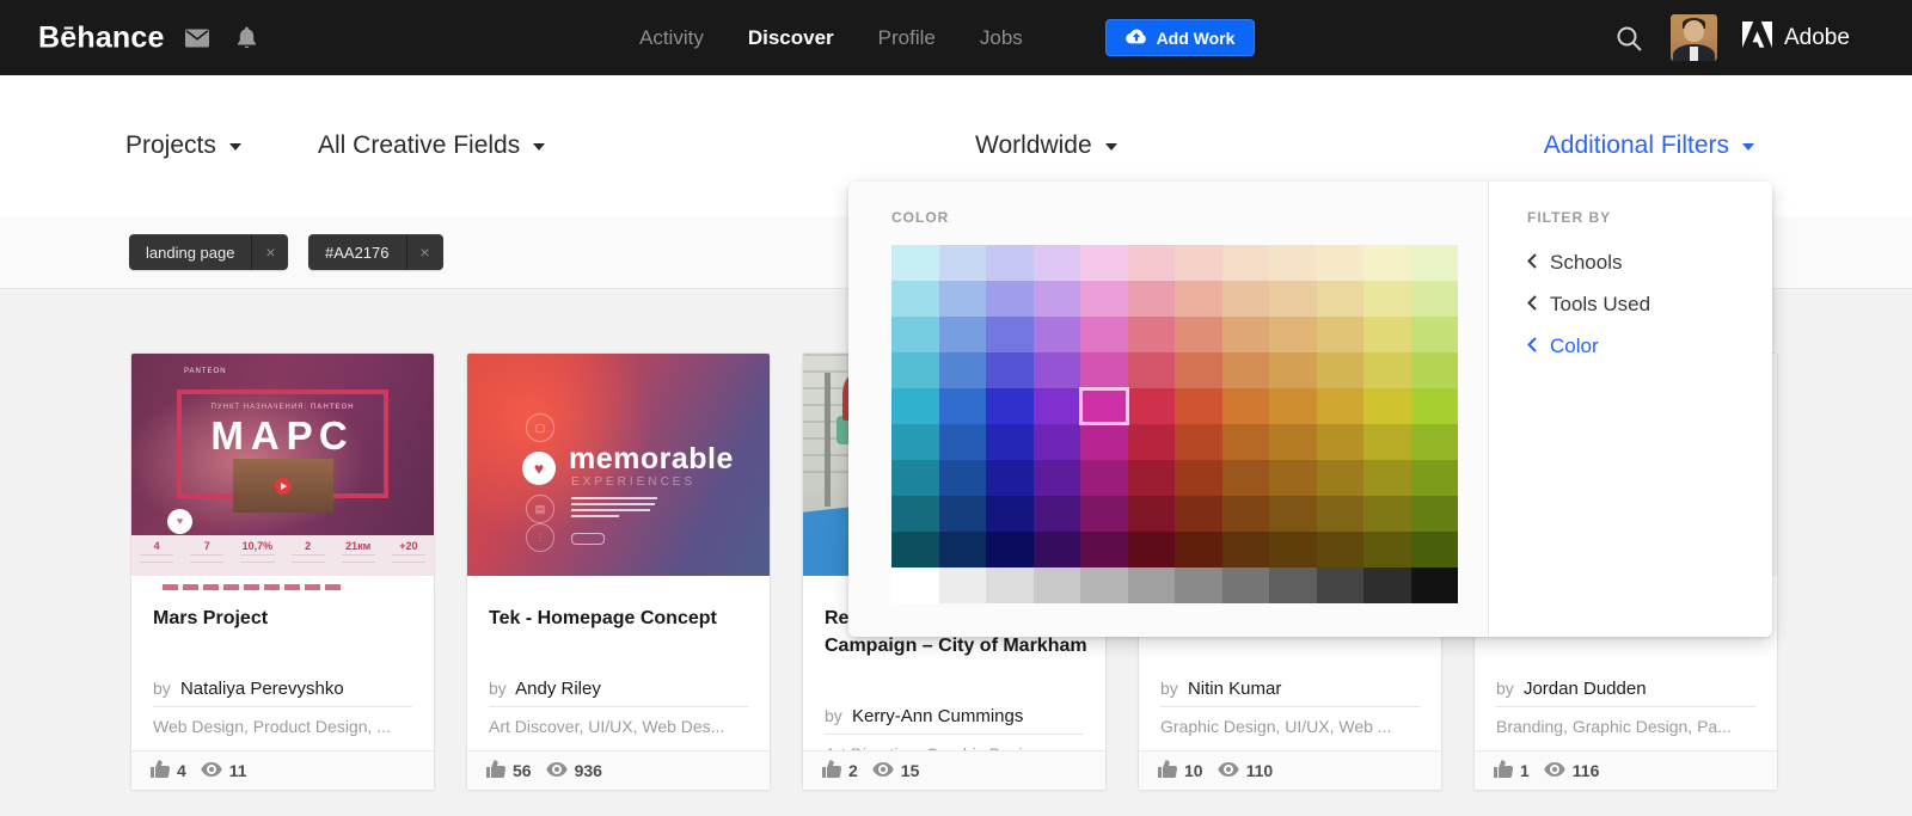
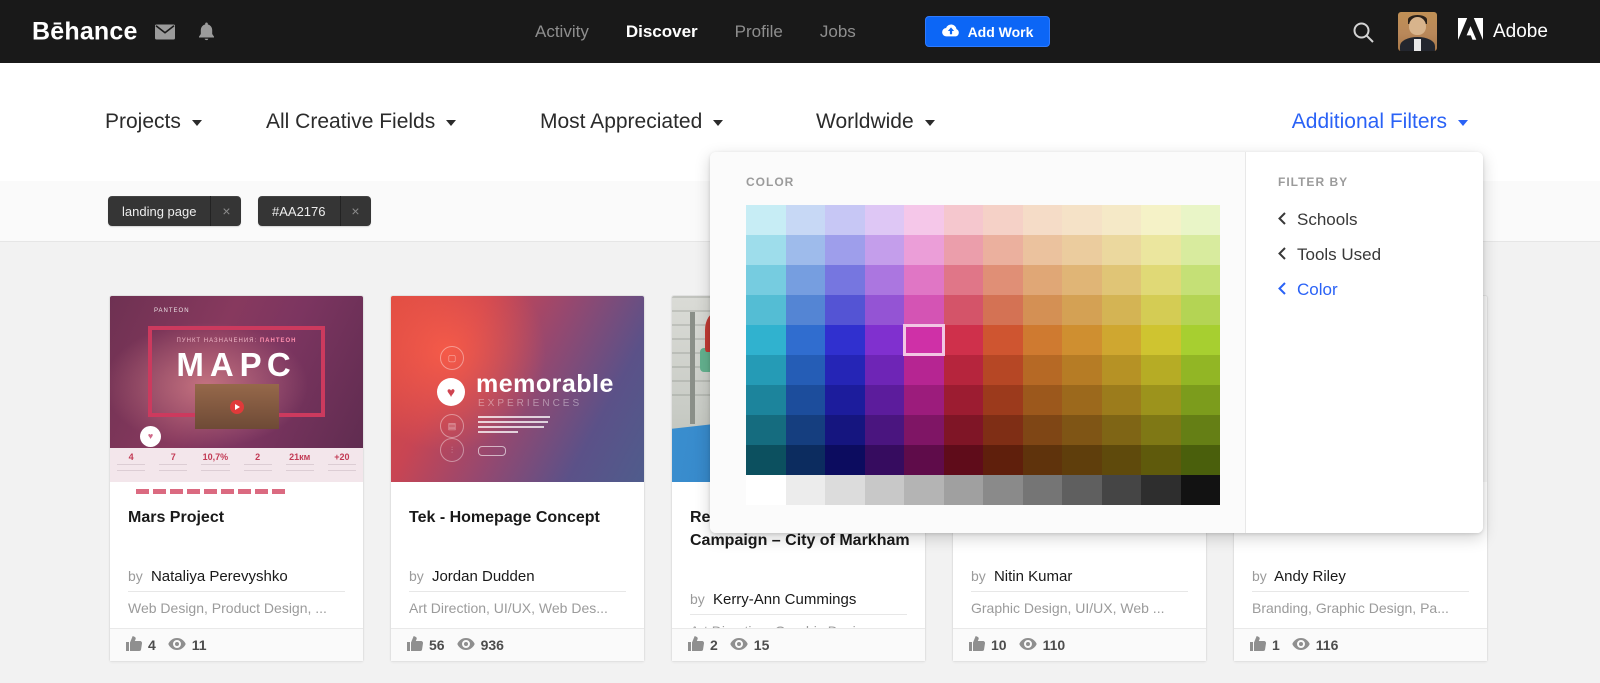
  Bēhance
  Activity
  Discover
  Profile
  Jobs
  Add Work
  Adobe
  Projects
  All Creative Fields
+ Most Appreciated
  Worldwide
  Additional Filters
  landing page
  ×
  #AA2176
  ×
  МАРС
  ♥
  4
  7
  10,7%
  2
  21км
  +20
  Mars Project
  by Nataliya Perevyshko
  Web Design, Product Design, ...
  4
  11
  ▢
  ♥
  ▤
  ⫶
  memorable
  EXPERIENCES
  Tek - Homepage Concept
- by Andy Riley
+ by Jordan Dudden
- Art Discover, UI/UX, Web Des...
+ Art Direction, UI/UX, Web Des...
  56
  936
  Campaign – City of Markham
  by Kerry-Ann Cummings
  2
  15
  by Nitin Kumar
  Graphic Design, UI/UX, Web ...
  10
  110
- by Jordan Dudden
+ by Andy Riley
  Branding, Graphic Design, Pa...
  1
  116
  COLOR
  FILTER BY
  Schools
  Tools Used
  Color
